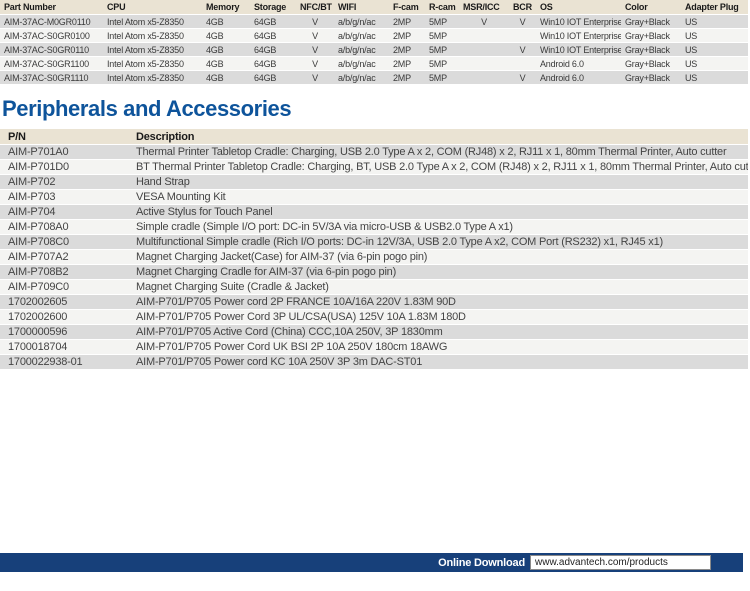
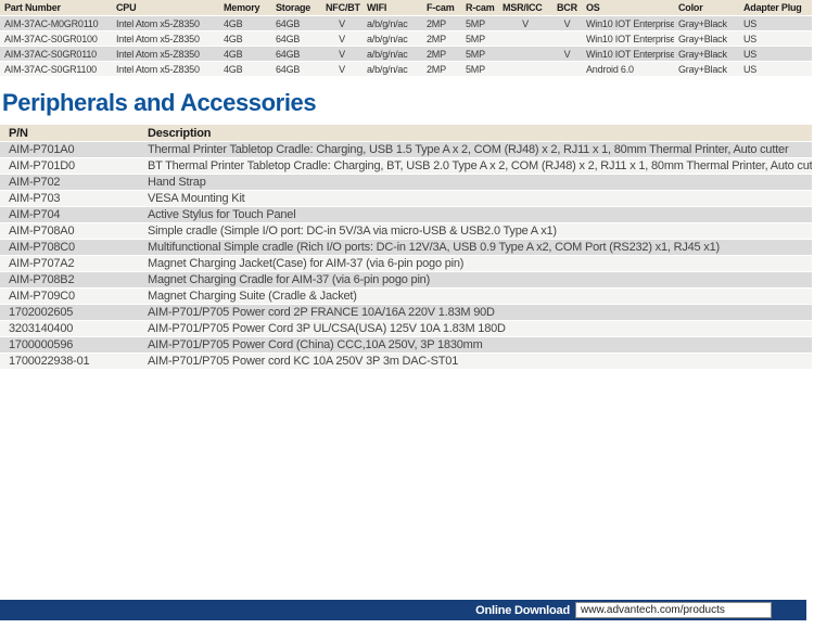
  Part Number	CPU	Memory	Storage	NFC/BT	WIFI	F-cam	R-cam	MSR/ICC	BCR	OS	Color	Adapter Plug
  AIM-37AC-M0GR0110	Intel Atom x5-Z8350	4GB	64GB	V	a/b/g/n/ac	2MP	5MP	V	V	Win10 IOT Enterprise	Gray+Black	US
  AIM-37AC-S0GR0100	Intel Atom x5-Z8350	4GB	64GB	V	a/b/g/n/ac	2MP	5MP			Win10 IOT Enterprise	Gray+Black	US
  AIM-37AC-S0GR0110	Intel Atom x5-Z8350	4GB	64GB	V	a/b/g/n/ac	2MP	5MP		V	Win10 IOT Enterprise	Gray+Black	US
  AIM-37AC-S0GR1100	Intel Atom x5-Z8350	4GB	64GB	V	a/b/g/n/ac	2MP	5MP			Android 6.0	Gray+Black	US
- AIM-37AC-S0GR1110	Intel Atom x5-Z8350	4GB	64GB	V	a/b/g/n/ac	2MP	5MP		V	Android 6.0	Gray+Black	US
  Peripherals and Accessories
  P/N	Description
- AIM-P701A0	Thermal Printer Tabletop Cradle: Charging, USB 2.0 Type A x 2, COM (RJ48) x 2, RJ11 x 1, 80mm Thermal Printer, Auto cutter
+ AIM-P701A0	Thermal Printer Tabletop Cradle: Charging, USB 1.5 Type A x 2, COM (RJ48) x 2, RJ11 x 1, 80mm Thermal Printer, Auto cutter
  AIM-P701D0	BT Thermal Printer Tabletop Cradle: Charging, BT, USB 2.0 Type A x 2, COM (RJ48) x 2, RJ11 x 1, 80mm Thermal Printer, Auto cut
  AIM-P702	Hand Strap
  AIM-P703	VESA Mounting Kit
  AIM-P704	Active Stylus for Touch Panel
  AIM-P708A0	Simple cradle (Simple I/O port: DC-in 5V/3A via micro-USB & USB2.0 Type A x1)
- AIM-P708C0	Multifunctional Simple cradle (Rich I/O ports: DC-in 12V/3A, USB 2.0 Type A x2, COM Port (RS232) x1, RJ45 x1)
+ AIM-P708C0	Multifunctional Simple cradle (Rich I/O ports: DC-in 12V/3A, USB 0.9 Type A x2, COM Port (RS232) x1, RJ45 x1)
  AIM-P707A2	Magnet Charging Jacket(Case) for AIM-37 (via 6-pin pogo pin)
  AIM-P708B2	Magnet Charging Cradle for AIM-37 (via 6-pin pogo pin)
  AIM-P709C0	Magnet Charging Suite (Cradle & Jacket)
  1702002605	AIM-P701/P705 Power cord 2P FRANCE 10A/16A 220V 1.83M 90D
- 1702002600	AIM-P701/P705 Power Cord 3P UL/CSA(USA) 125V 10A 1.83M 180D
+ 3203140400	AIM-P701/P705 Power Cord 3P UL/CSA(USA) 125V 10A 1.83M 180D
- 1700000596	AIM-P701/P705 Active Cord (China) CCC,10A 250V, 3P 1830mm
+ 1700000596	AIM-P701/P705 Power Cord (China) CCC,10A 250V, 3P 1830mm
- 1700018704	AIM-P701/P705 Power Cord UK BSI 2P 10A 250V 180cm 18AWG
  1700022938-01	AIM-P701/P705 Power cord KC 10A 250V 3P 3m DAC-ST01
  Online Download
  www.advantech.com/products
